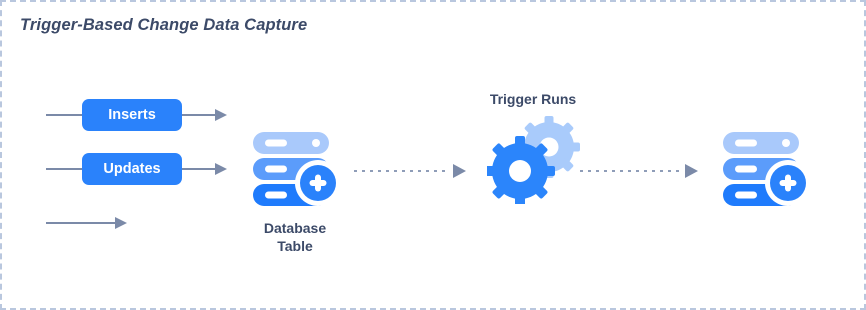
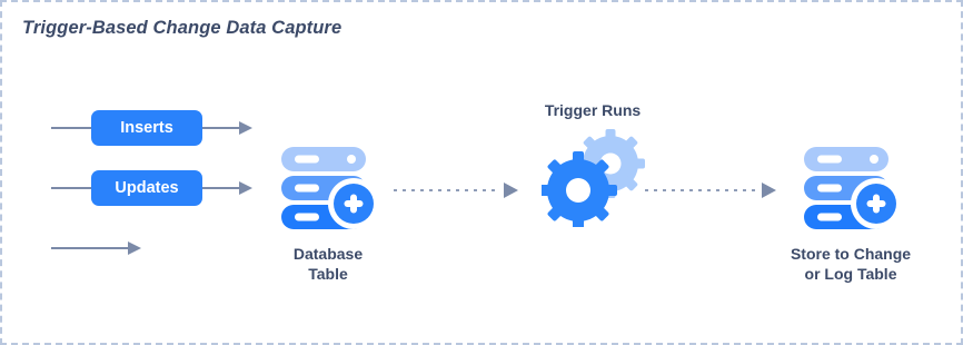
  Trigger-Based Change Data Capture
  Inserts
  Updates
  Database
  Table
  Trigger Runs
+ Store to Change
+ or Log Table
